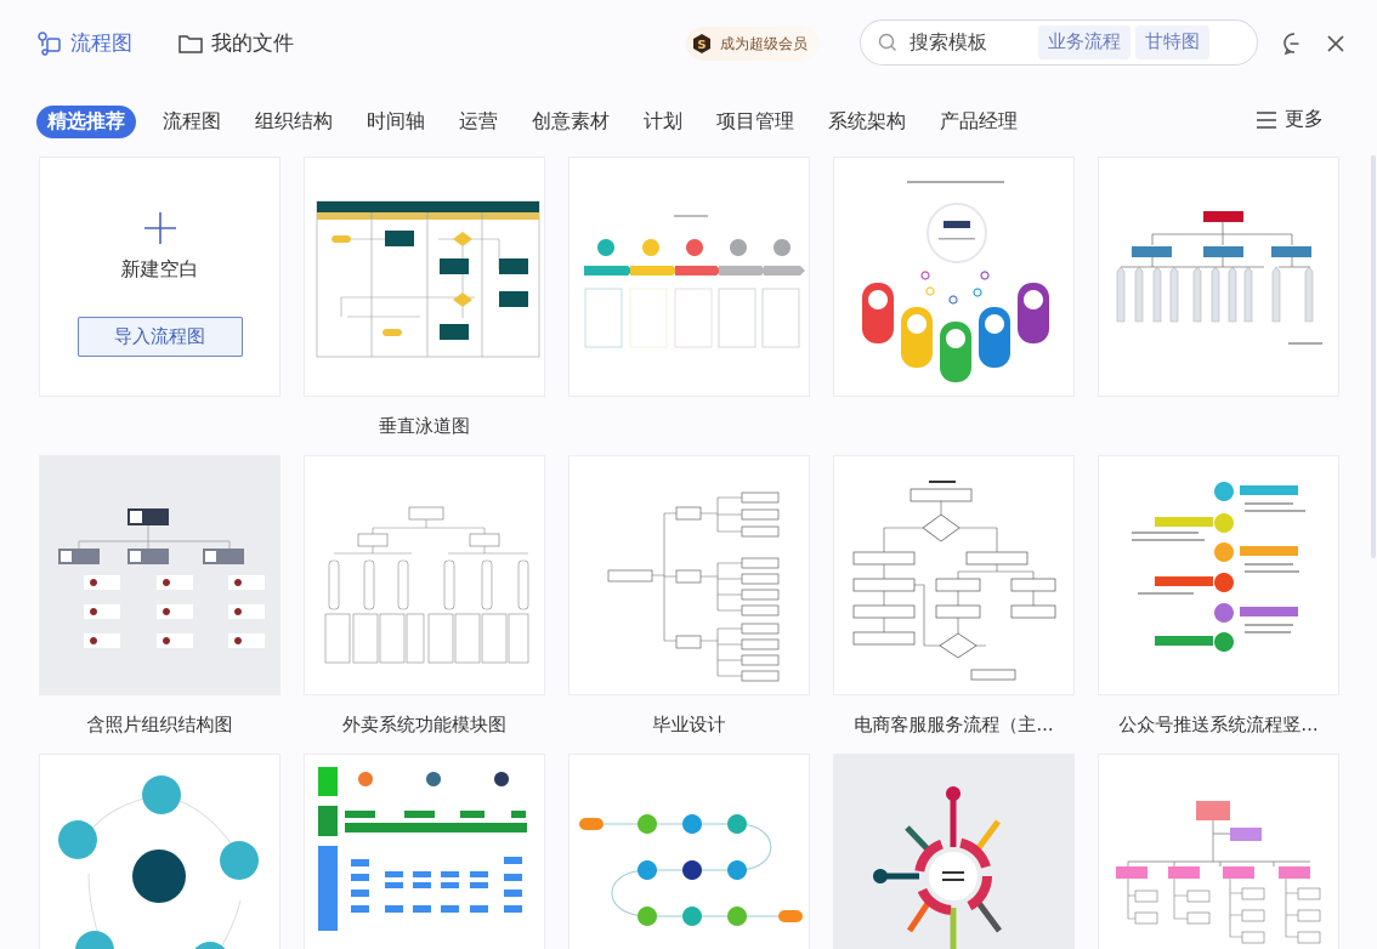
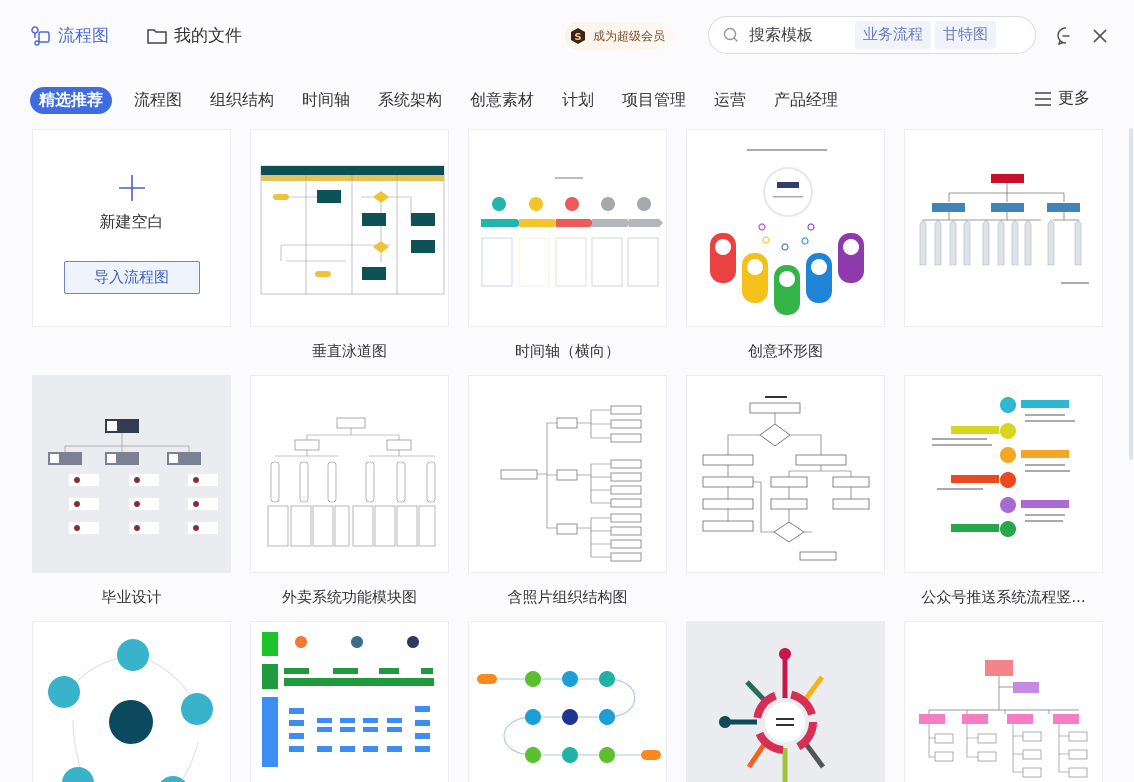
  流程图
  我的文件
  S
  成为超级会员
  搜索模板
  业务流程
  甘特图
  精选推荐
  流程图
  组织结构
  时间轴
- 运营
+ 系统架构
  创意素材
  计划
  项目管理
- 系统架构
+ 运营
  产品经理
  更多
  新建空白
  导入流程图
  垂直泳道图
+ 时间轴（横向）
+ 创意环形图
- 含照片组织结构图
+ 毕业设计
  外卖系统功能模块图
- 毕业设计
+ 含照片组织结构图
- 电商客服服务流程（主...
  公众号推送系统流程竖...
